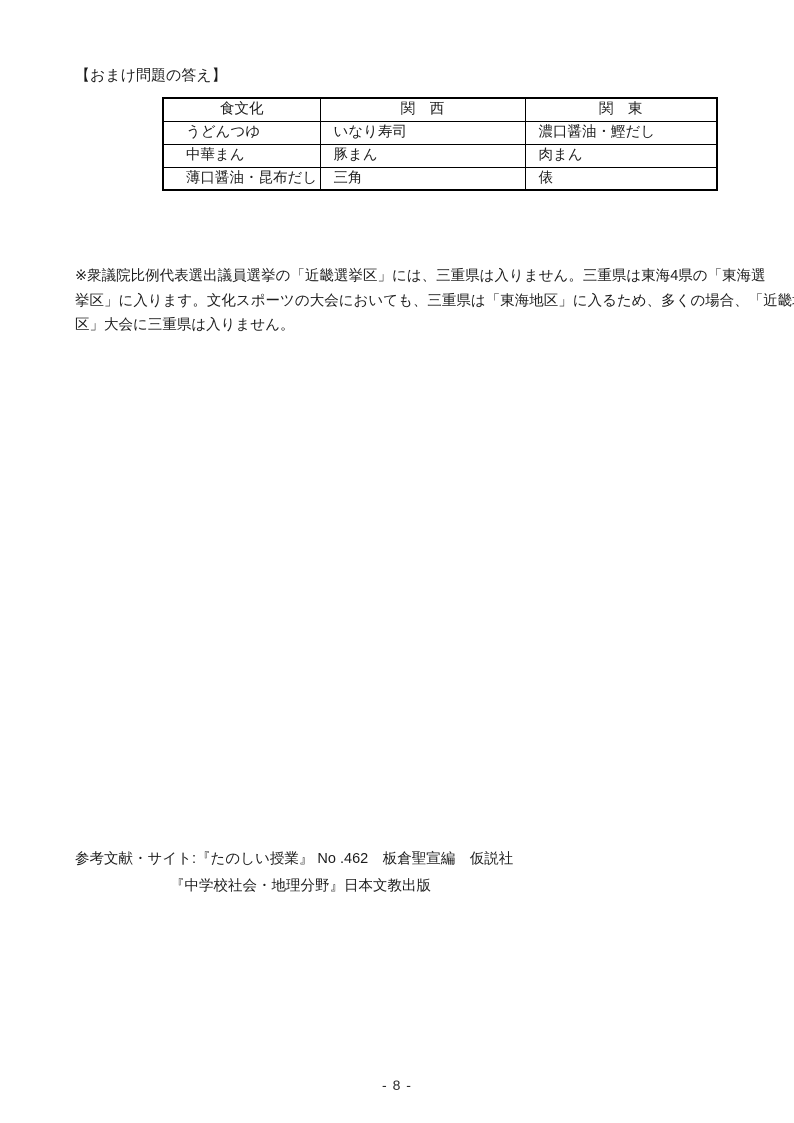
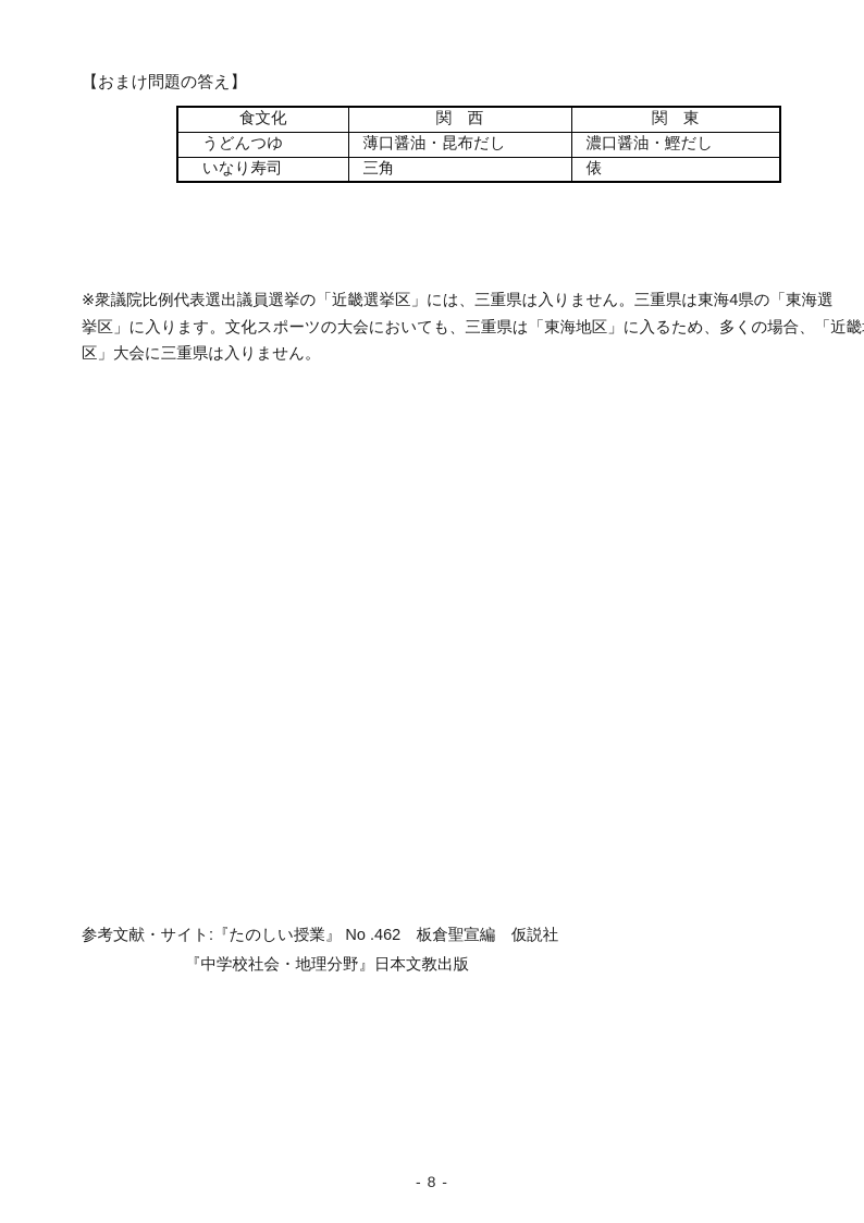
  【おまけ問題の答え】
  食文化	関 西	関 東
- うどんつゆ	いなり寿司	濃口醤油・鰹だし
+ うどんつゆ	薄口醤油・昆布だし	濃口醤油・鰹だし
- 中華まん	豚まん	肉まん
- 薄口醤油・昆布だし	三角	俵
+ いなり寿司	三角	俵
  ※衆議院比例代表選出議員選挙の「近畿選挙区」には、三重県は入りません。三重県は東海4県の「東海選
  挙区」に入ります。文化スポーツの大会においても、三重県は「東海地区」に入るため、多くの場合、「近畿
  区」大会に三重県は入りません。
  参考文献・サイト:『たのしい授業』 No .462 板倉聖宣編 仮説社
  『中学校社会・地理分野』日本文教出版
  - 8 -
